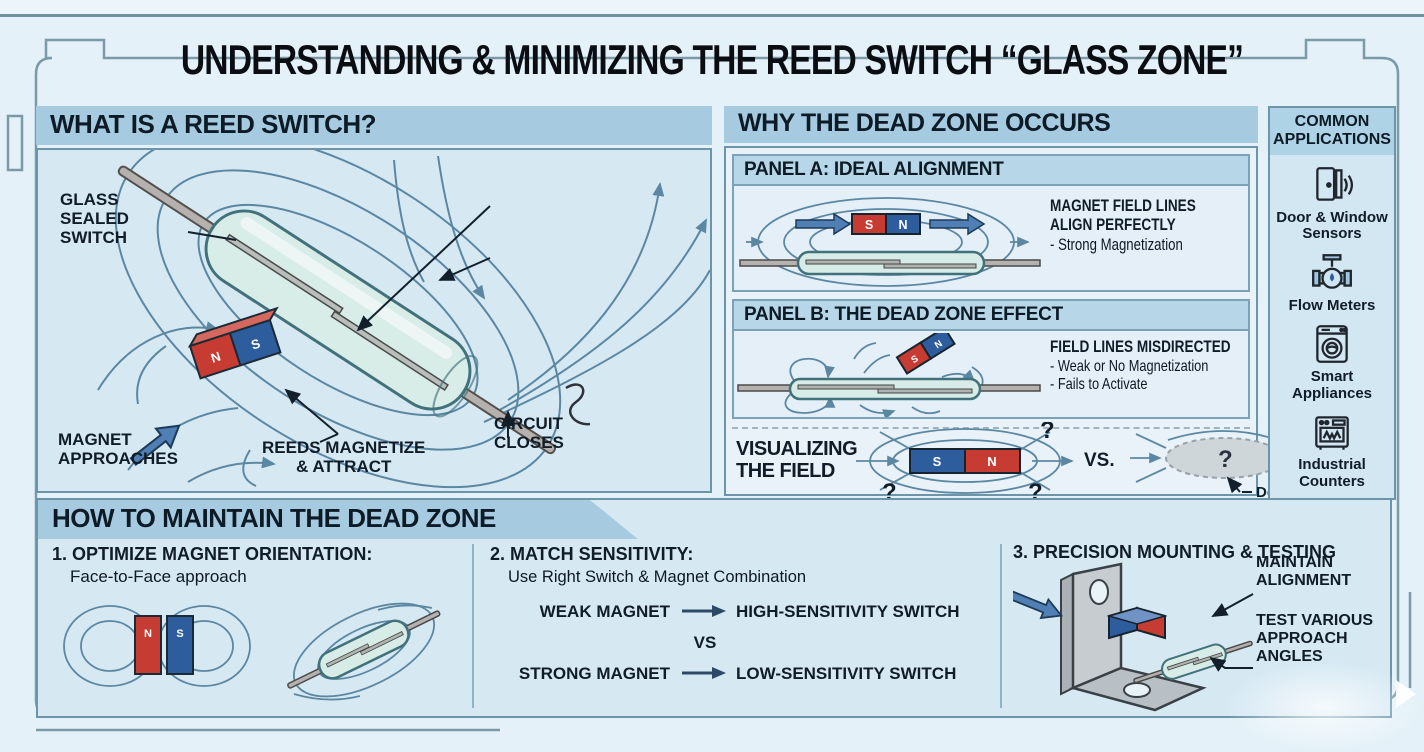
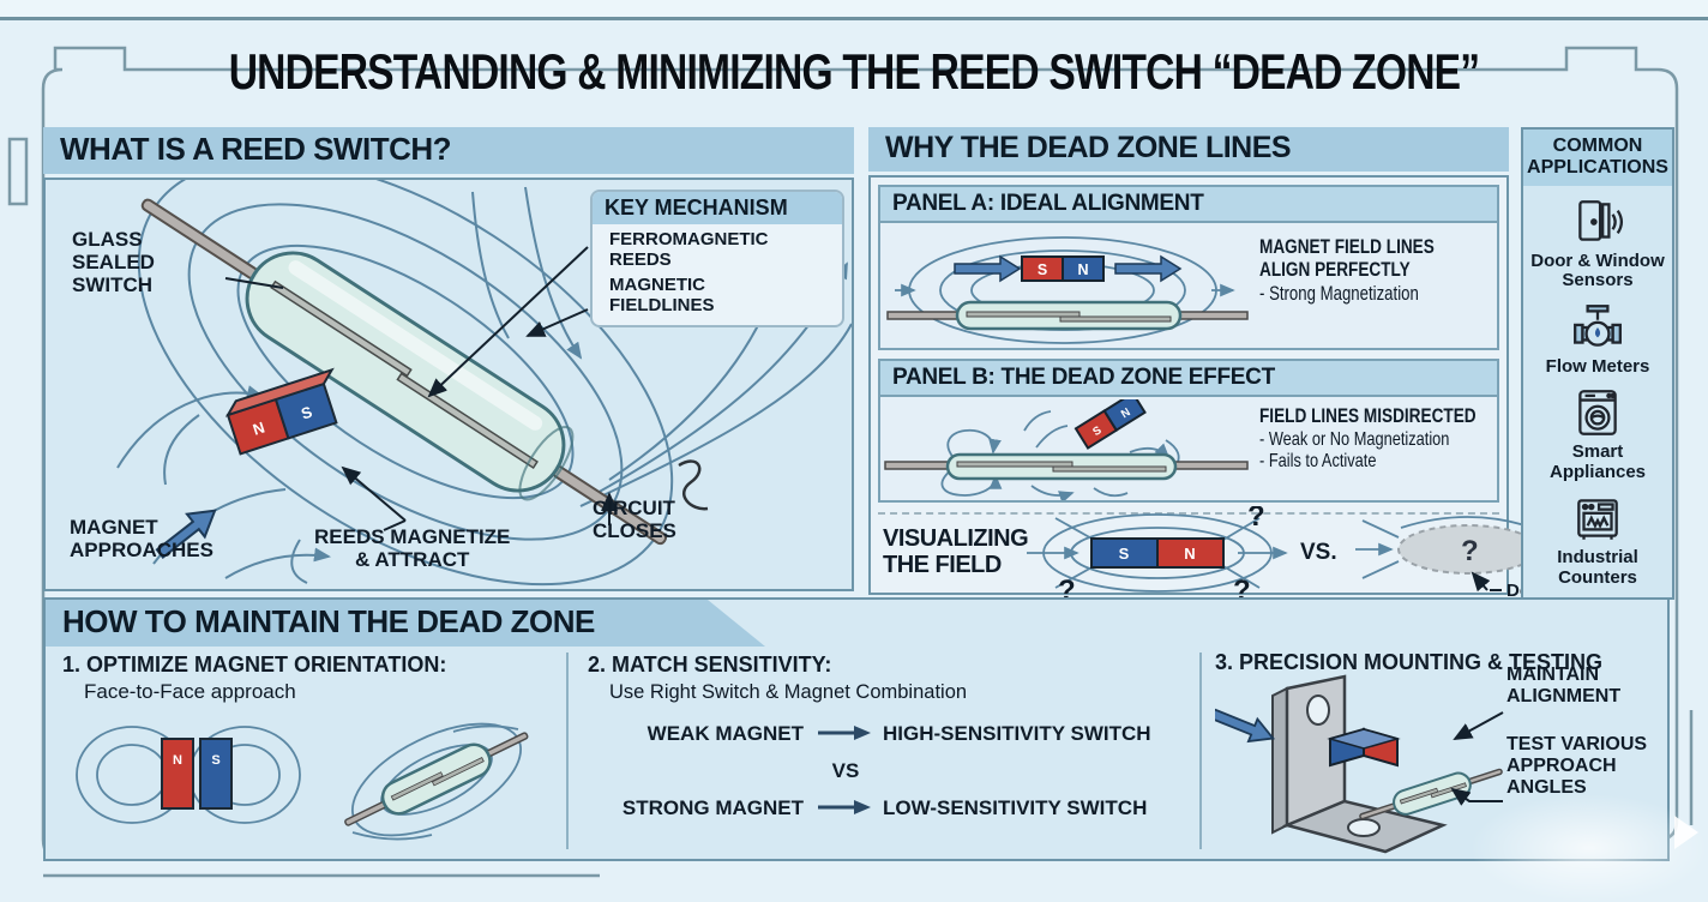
- UNDERSTANDING & MINIMIZING THE REED SWITCH “GLASS ZONE”
+ UNDERSTANDING & MINIMIZING THE REED SWITCH “DEAD ZONE”
  WHAT IS A REED SWITCH?
  GLASS
  SEALED
  SWITCH
+ KEY MECHANISM
+ FERROMAGNETIC
+ REEDS
+ MAGNETIC
+ FIELDLINES
  MAGNET
  APPROACHES
  REEDS MAGNETIZE
  & ATTRACT
  CIRCUIT
  CLOSES
- WHY THE DEAD ZONE OCCURS
+ WHY THE DEAD ZONE LINES
  PANEL A: IDEAL ALIGNMENT
  S
  N
  MAGNET FIELD LINES
  ALIGN PERFECTLY
  - Strong Magnetization
  PANEL B: THE DEAD ZONE EFFECT
  FIELD LINES MISDIRECTED
  - Weak or No Magnetization
  - Fails to Activate
  VISUALIZING
  THE FIELD
  S
  N
  ?
  ?
  ?
  VS.
  ?
  COMMON
  APPLICATIONS
  Door & Window
  Sensors
  Flow Meters
  Smart
  Appliances
  Industrial
  Counters
  HOW TO MAINTAIN THE DEAD ZONE
  1. OPTIMIZE MAGNET ORIENTATION:
  Face-to-Face approach
  N
  S
  2. MATCH SENSITIVITY:
  Use Right Switch & Magnet Combination
  WEAK MAGNET
  HIGH-SENSITIVITY SWITCH
  VS
  STRONG MAGNET
  LOW-SENSITIVITY SWITCH
  3. PRECISION MOUNTING & TESTING
  MAINTAIN
  ALIGNMENT
